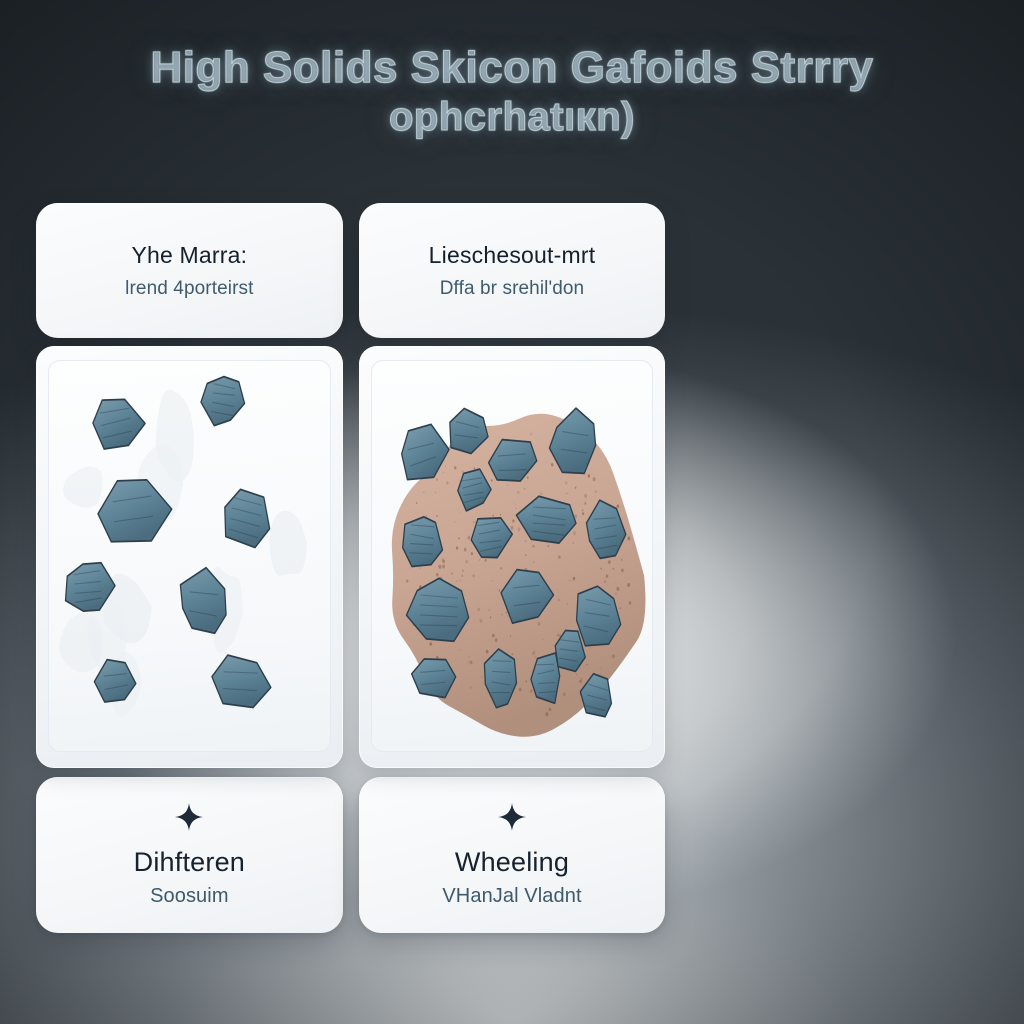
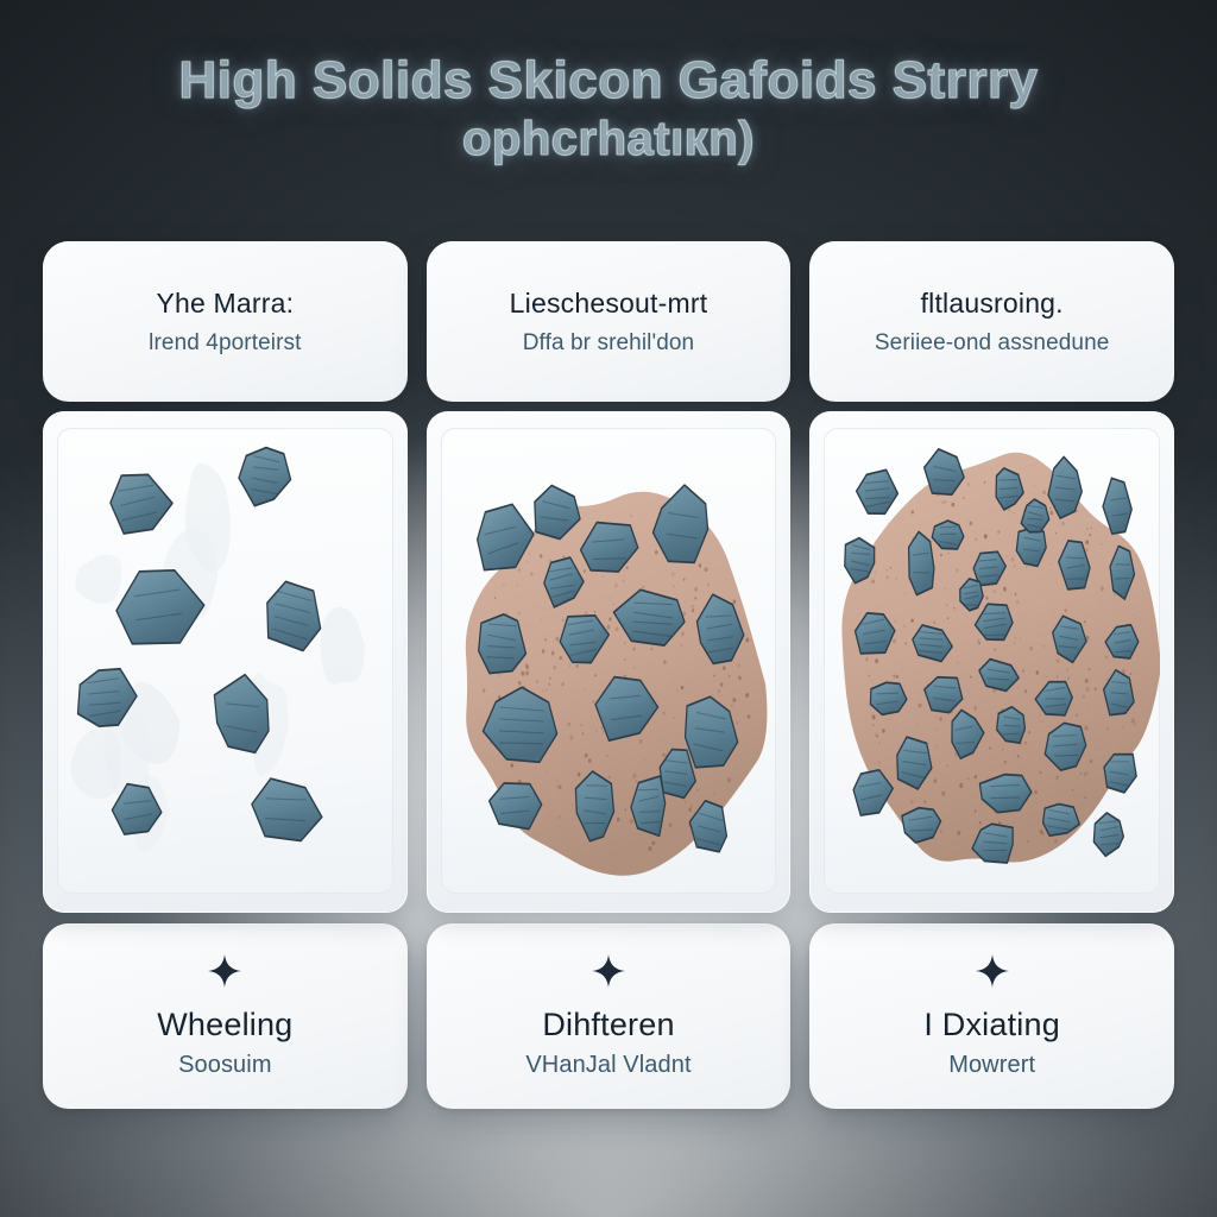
  High Solids Skicon Gafoids Strrry
  ophcrhatıкn)
  Yhe Marra:
  lrend 4porteirst
- Dihfteren
+ Wheeling
  Soosuim
  Lieschesout-mrt
  Dffa br srehil'don
- Wheeling
+ Dihfteren
  VHanJal Vladnt
+ fltlausroing.
+ Seriiee-ond assnedune
+ I Dxiating
+ Mowrert
